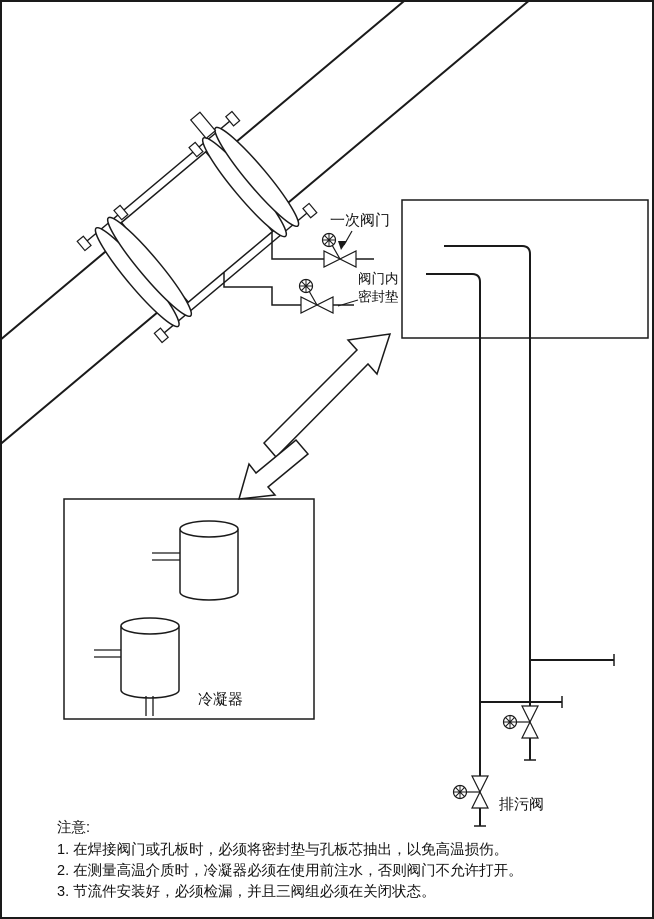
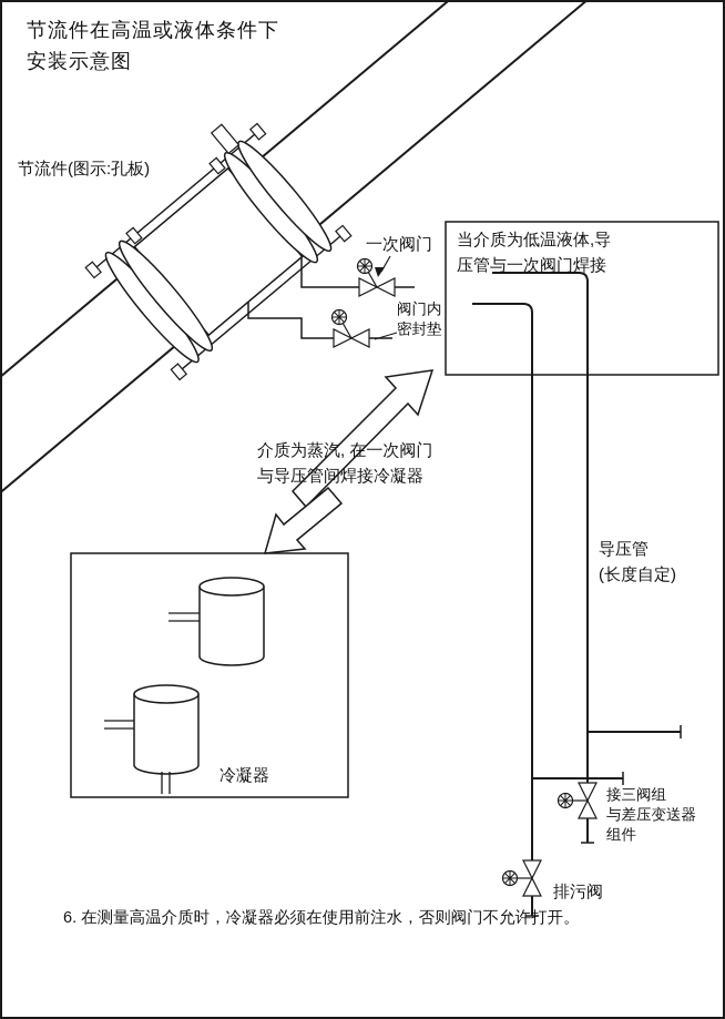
+ 节流件在高温或液体条件下
+ 安装示意图
+ 节流件(图示:孔板)
  一次阀门
  阀门内
  密封垫
+ 当介质为低温液体,导
+ 压管与一次阀门焊接
+ 介质为蒸汽, 在一次阀门
+ 与导压管间焊接冷凝器
  冷凝器
+ 导压管
+ (长度自定)
+ 接三阀组
+ 与差压变送器
+ 组件
  排污阀
- 注意:
- 1. 在焊接阀门或孔板时，必须将密封垫与孔板芯抽出，以免高温损伤。
- 2. 在测量高温介质时，冷凝器必须在使用前注水，否则阀门不允许打开。
+ 6. 在测量高温介质时，冷凝器必须在使用前注水，否则阀门不允许打开。
- 3. 节流件安装好，必须检漏，并且三阀组必须在关闭状态。
